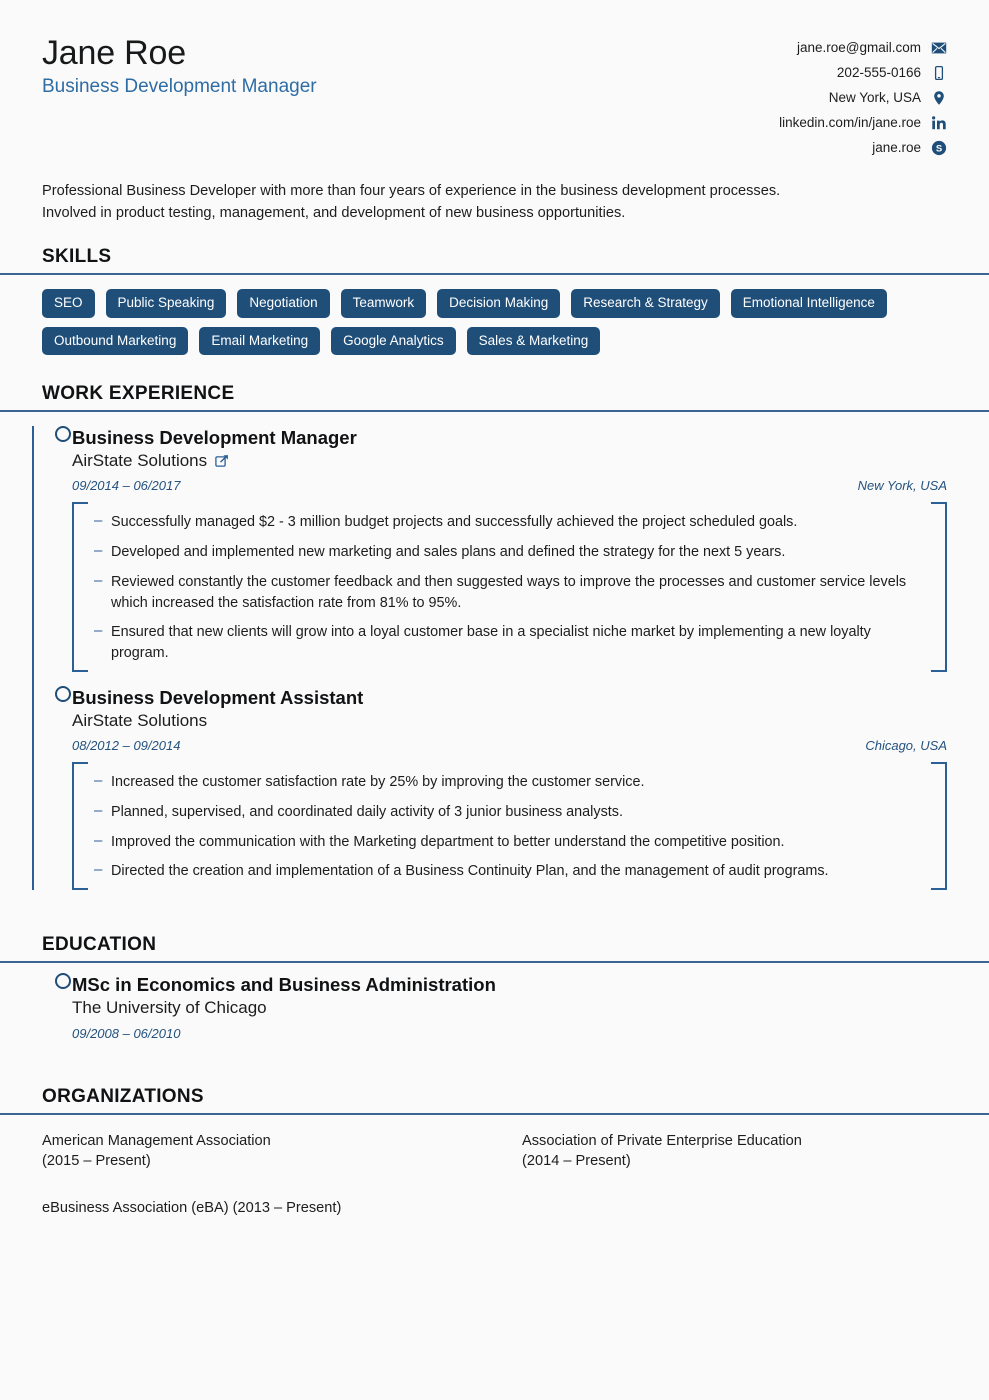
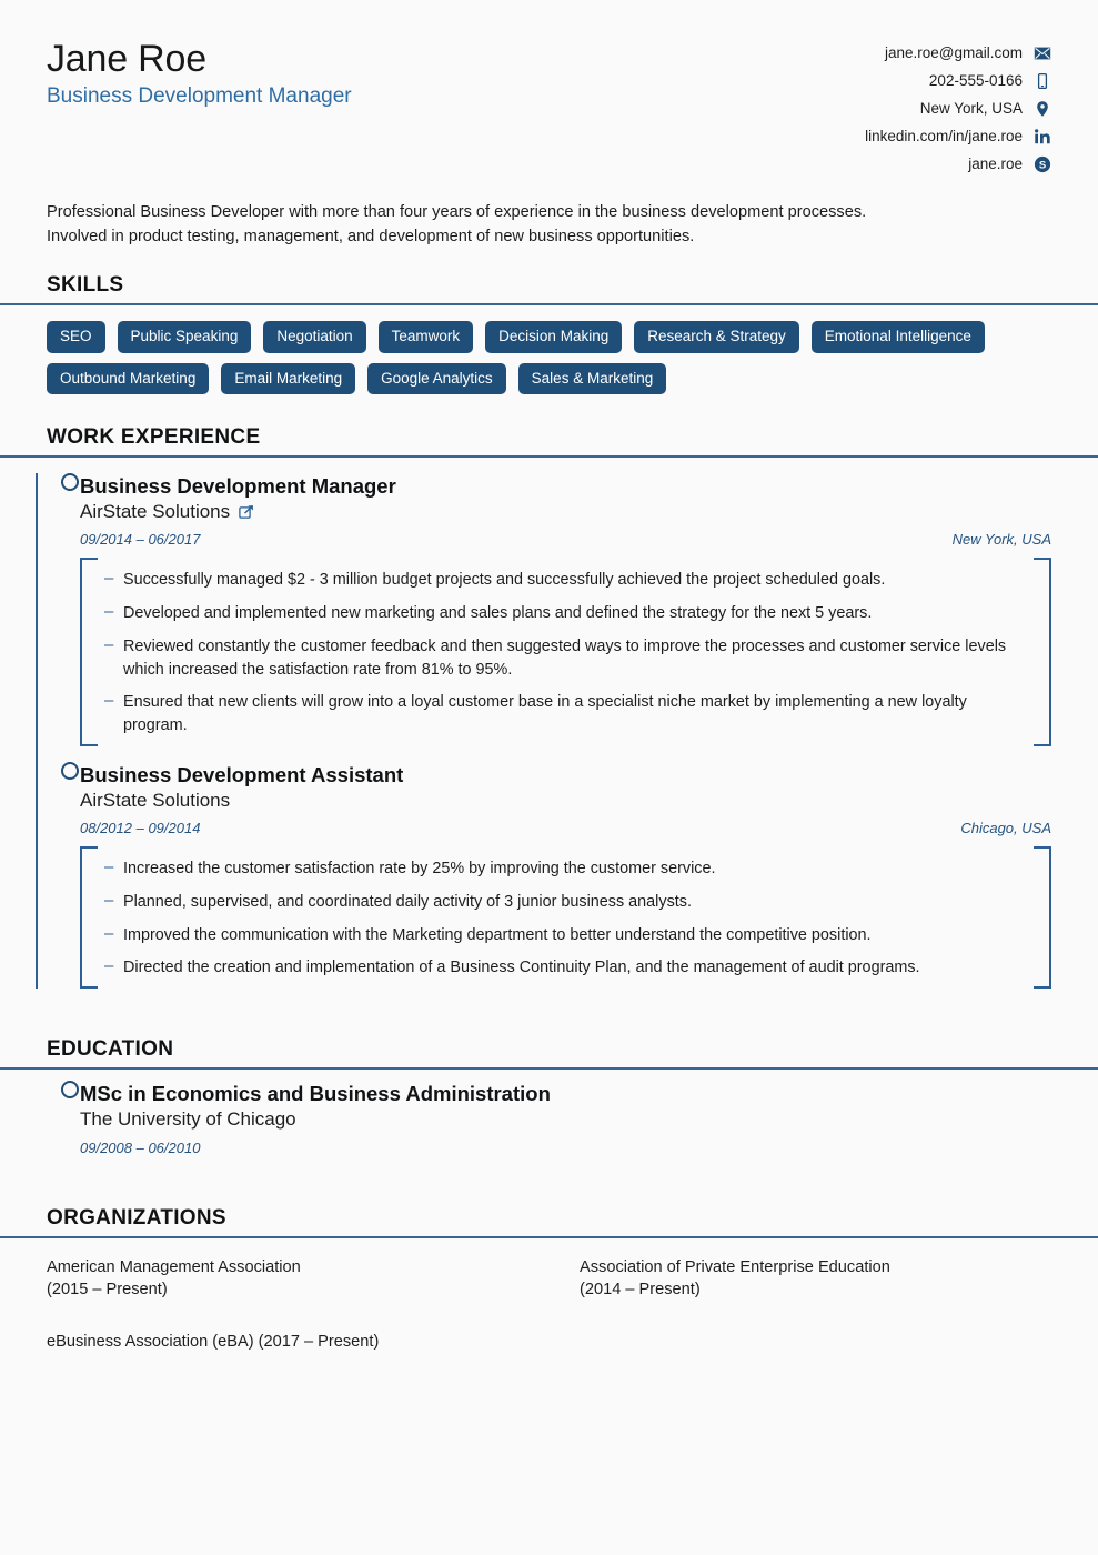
  Jane Roe
  Business Development Manager
  jane.roe@gmail.com
  202-555-0166
  New York, USA
  linkedin.com/in/jane.roe
  jane.roe
  S
  Professional Business Developer with more than four years of experience in the business development processes.
  Involved in product testing, management, and development of new business opportunities.
  SKILLS
  SEO
  Public Speaking
  Negotiation
  Teamwork
  Decision Making
  Research & Strategy
  Emotional Intelligence
  Outbound Marketing
  Email Marketing
  Google Analytics
  Sales & Marketing
  WORK EXPERIENCE
  Business Development Manager
  AirState Solutions
  09/2014 – 06/2017
  New York, USA
  Successfully managed $2 - 3 million budget projects and successfully achieved the project scheduled goals.
  Developed and implemented new marketing and sales plans and defined the strategy for the next 5 years.
  Reviewed constantly the customer feedback and then suggested ways to improve the processes and customer service levels which increased the satisfaction rate from 81% to 95%.
  Ensured that new clients will grow into a loyal customer base in a specialist niche market by implementing a new loyalty program.
  Business Development Assistant
  AirState Solutions
  08/2012 – 09/2014
  Chicago, USA
  Increased the customer satisfaction rate by 25% by improving the customer service.
  Planned, supervised, and coordinated daily activity of 3 junior business analysts.
  Improved the communication with the Marketing department to better understand the competitive position.
  Directed the creation and implementation of a Business Continuity Plan, and the management of audit programs.
  EDUCATION
  MSc in Economics and Business Administration
  The University of Chicago
  09/2008 – 06/2010
  ORGANIZATIONS
  American Management Association
  (2015 – Present)
  Association of Private Enterprise Education
  (2014 – Present)
- eBusiness Association (eBA) (2013 – Present)
+ eBusiness Association (eBA) (2017 – Present)
